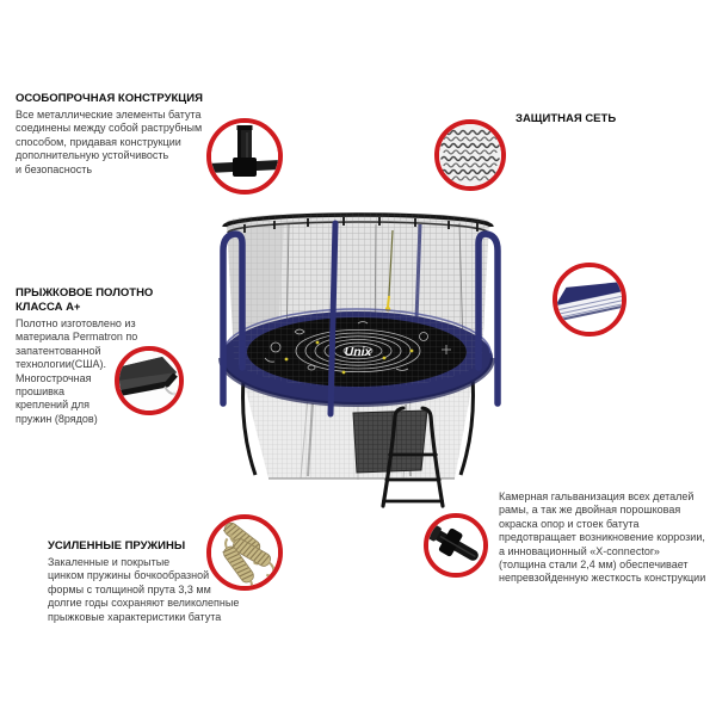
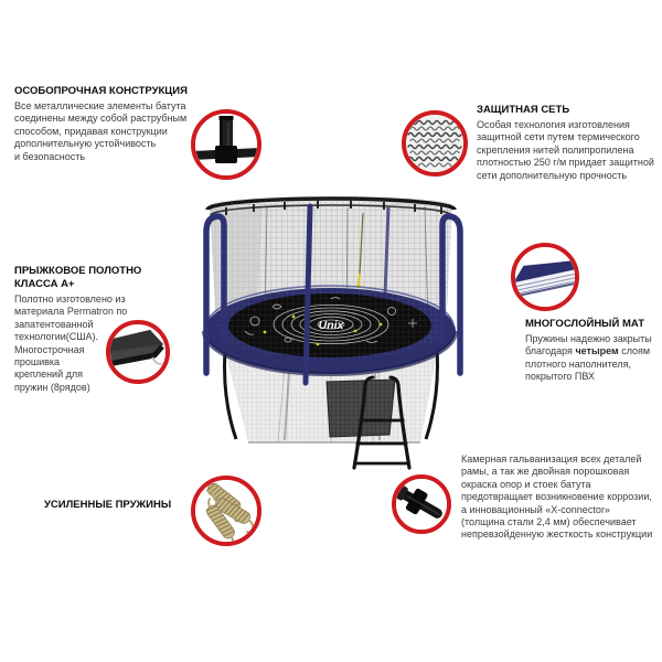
  ОСОБОПРОЧНАЯ КОНСТРУКЦИЯ
  Все металлические элементы батута
  соединены между собой раструбным
  способом, придавая конструкции
  дополнительную устойчивость
  и безопасность
  ЗАЩИТНАЯ СЕТЬ
+ Особая технология изготовления
+ защитной сети путем термического
+ скрепления нитей полипропилена
+ плотностью 250 г/м придает защитной
+ сети дополнительную прочность
  ПРЫЖКОВОЕ ПОЛОТНО
  КЛАССА А+
  Полотно изготовлено из
  материала Permatron по
  запатентованной
  технологии(США).
  Многострочная
  прошивка
  креплений для
  пружин (8рядов)
+ МНОГОСЛОЙНЫЙ МАТ
+ Пружины надежно закрыты
+ благодаря четырем слоям
+ плотного наполнителя,
+ покрытого ПВХ
  УСИЛЕННЫЕ ПРУЖИНЫ
- Закаленные и покрытые
- цинком пружины бочкообразной
- формы с толщиной прута 3,3 мм
- долгие годы сохраняют великолепные
- прыжковые характеристики батута
  Камерная гальванизация всех деталей
  рамы, а так же двойная порошковая
  окраска опор и стоек батута
  предотвращает возникновение коррозии,
  а инновационный «X-connector»
  (толщина стали 2,4 мм) обеспечивает
  непревзойденную жесткость конструкции
  Unix
